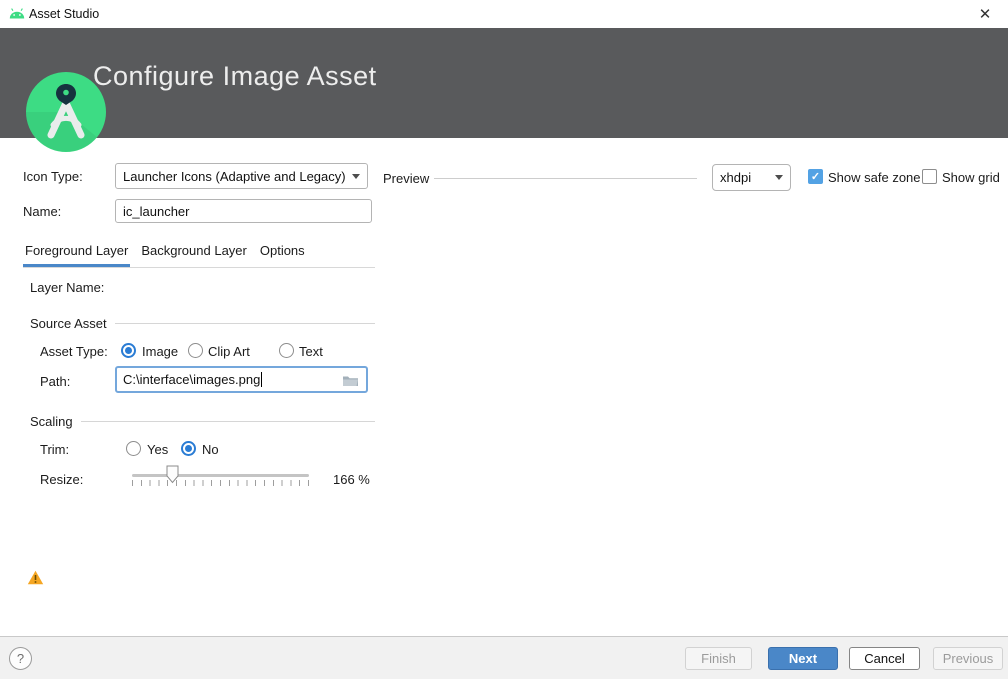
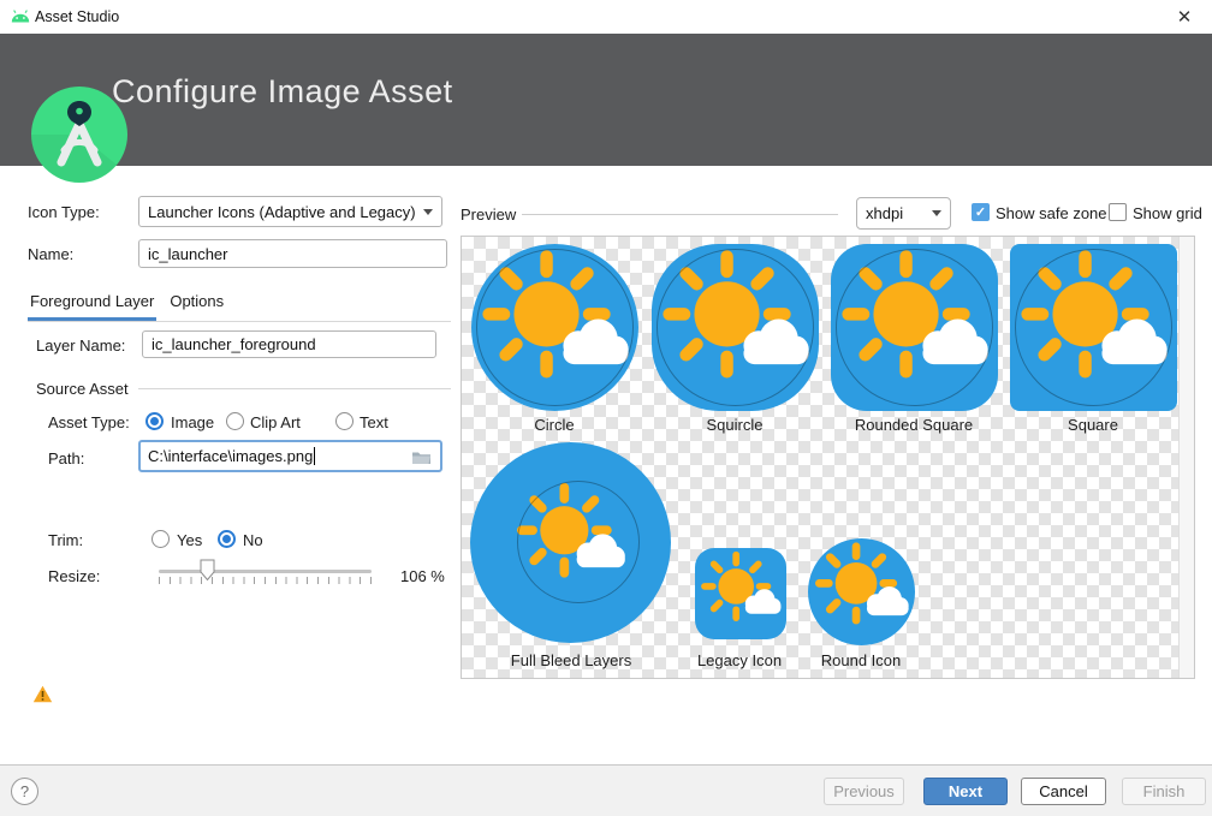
  Asset Studio
  ✕
  Configure Image Asset
  Icon Type:
  Launcher Icons (Adaptive and Legacy)
  Name:
  ic_launcher
  Foreground Layer
- Background Layer
  Options
  Layer Name:
+ ic_launcher_foreground
  Source Asset
  Asset Type:
  Image
  Clip Art
  Text
  Path:
  C:\interface\images.png
- Scaling
  Trim:
  Yes
  No
  Resize:
- 166 %
+ 106 %
  Preview
  xhdpi
  ✓
  Show safe zone
  Show grid
+ Circle
+ Squircle
+ Rounded Square
+ Square
+ Full Bleed Layers
+ Legacy Icon
+ Round Icon
  ?
- Finish
+ Previous
  Next
  Cancel
- Previous
+ Finish
